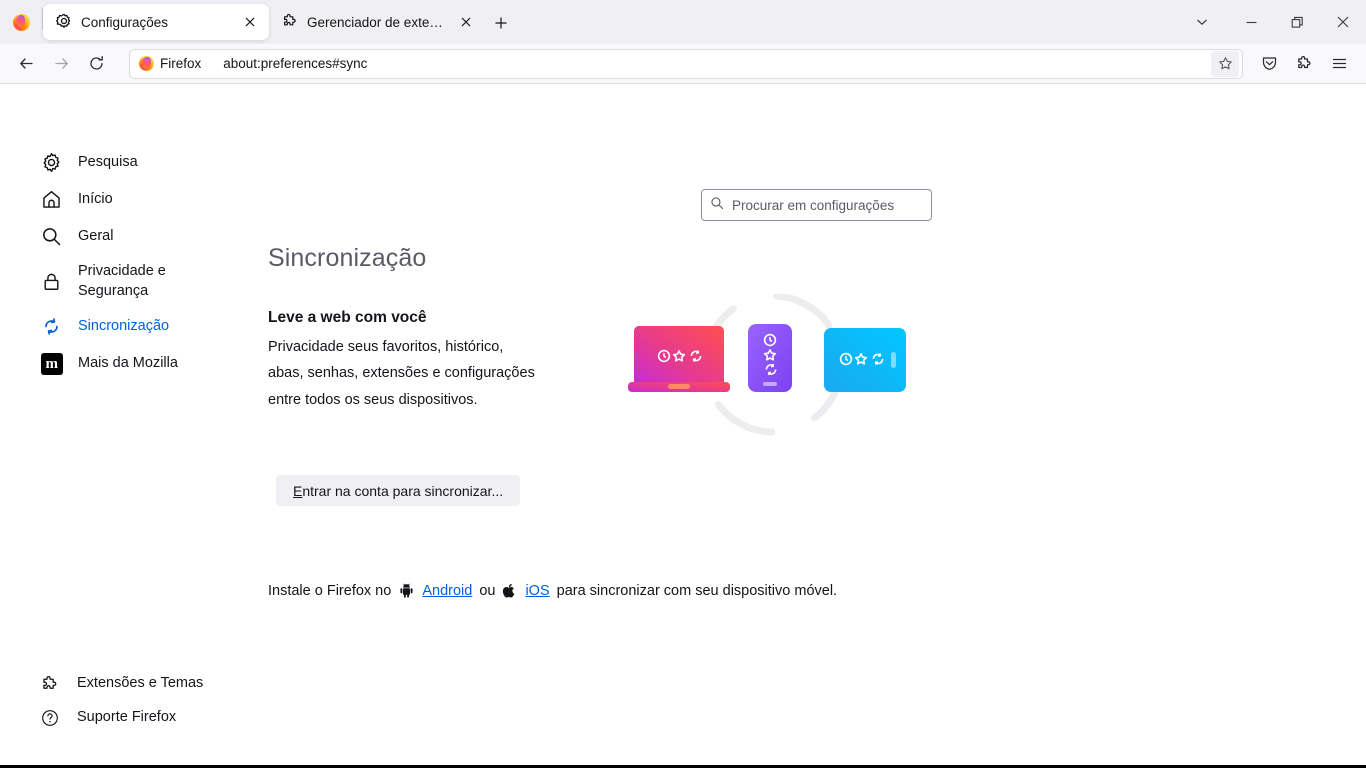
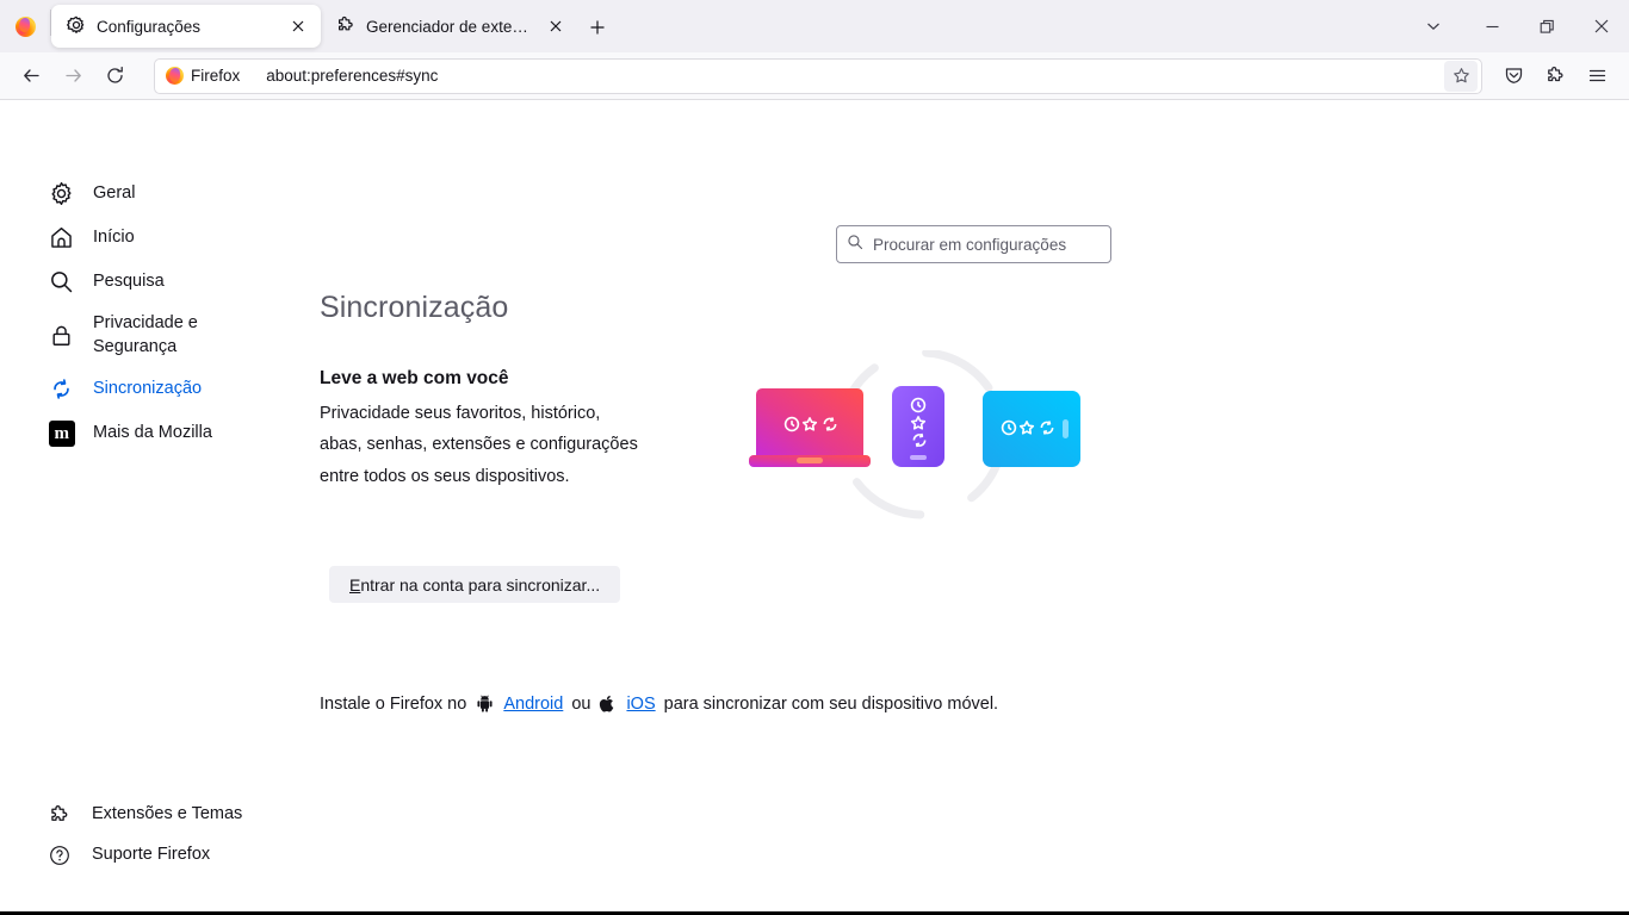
  Configurações
  Gerenciador de extens
  Firefox
  about:preferences#sync
  Procurar em configurações
- Pesquisa
+ Geral
  Início
- Geral
+ Pesquisa
  Privacidade e
  Segurança
  Sincronização
  m
  Mais da Mozilla
  Extensões e Temas
  Suporte Firefox
  Sincronização
  Leve a web com você
  Privacidade seus favoritos, histórico, abas, senhas, extensões e configurações entre todos os seus dispositivos.
  E
  ntrar na conta para sincronizar...
  Instale o Firefox no
  Android
  ou
  iOS
  para sincronizar com seu dispositivo móvel.
